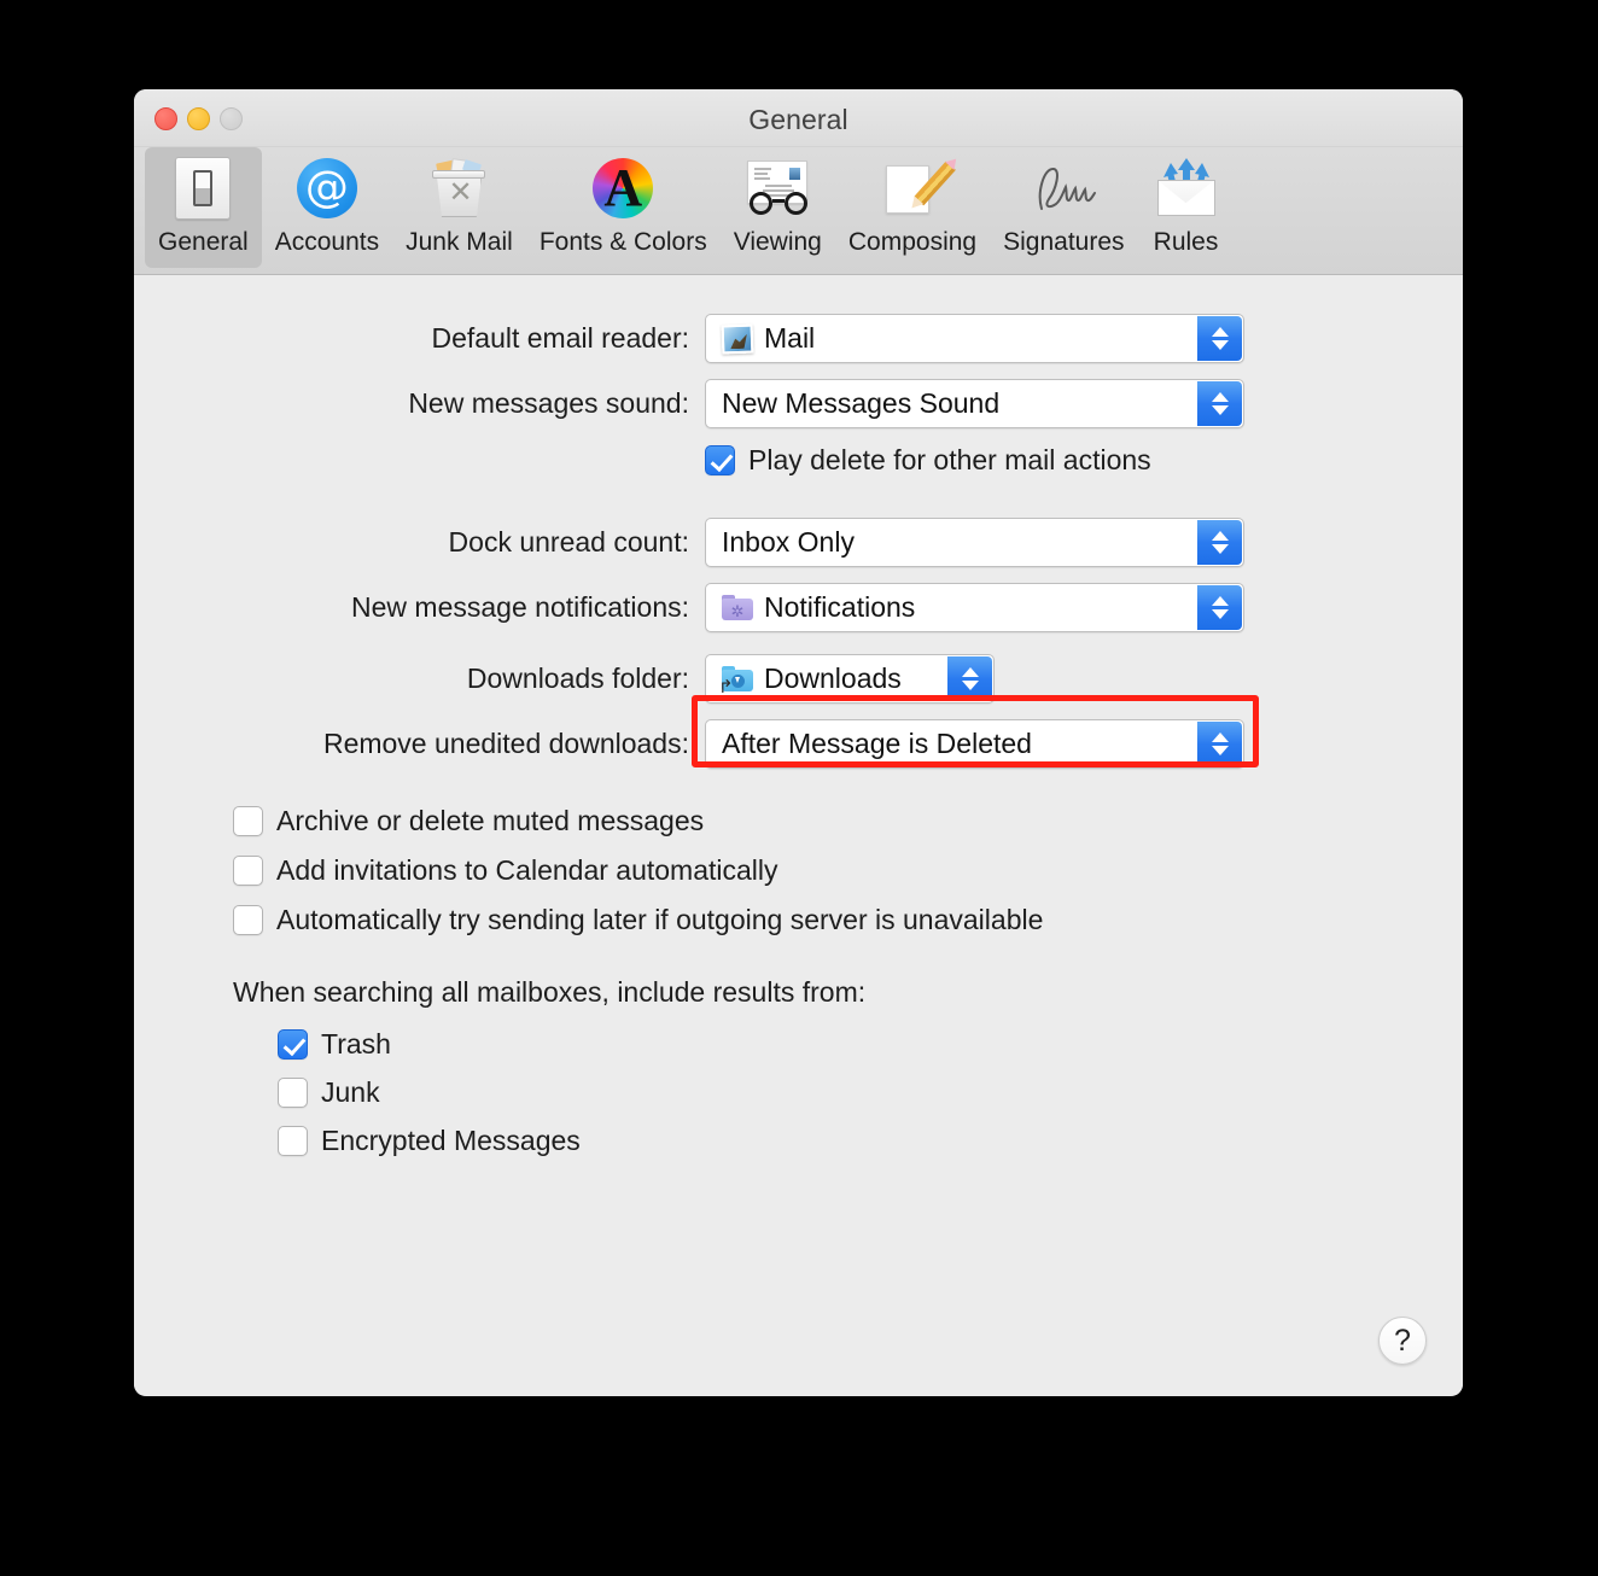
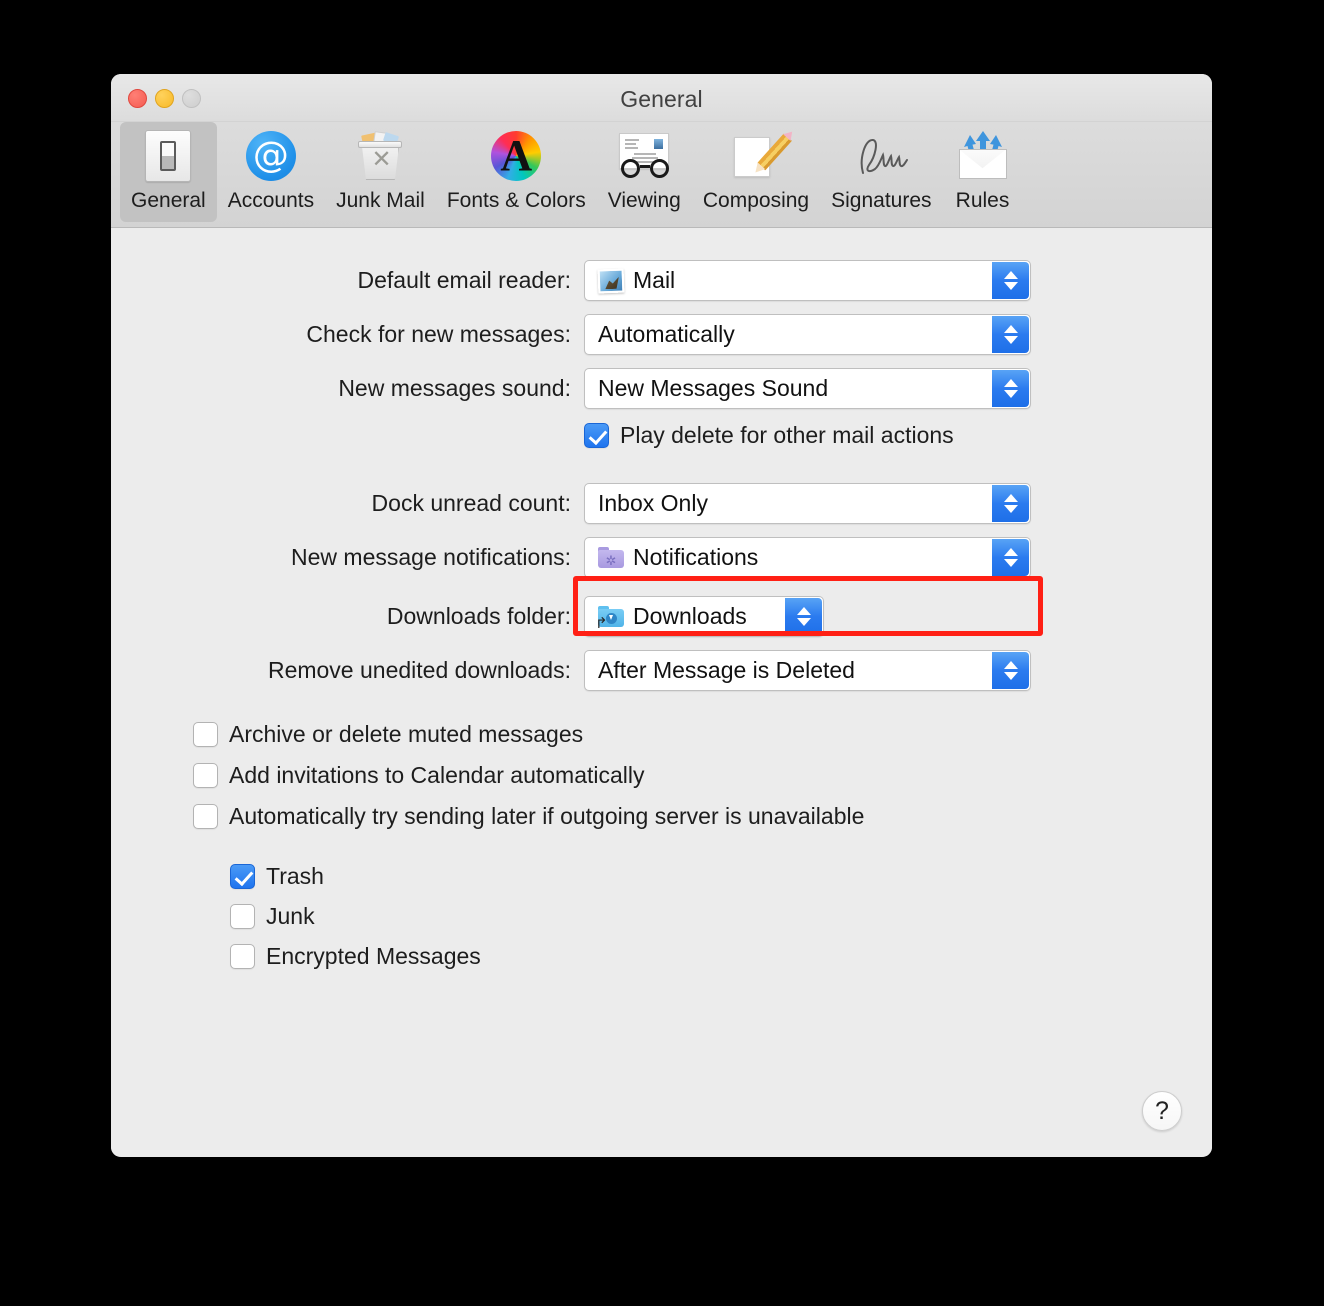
  General
  General
  @
  Accounts
  ✕
  Junk Mail
  A
  Fonts & Colors
  Viewing
  Composing
  Signatures
  Rules
  Default email reader:
  Mail
+ Check for new messages:
+ Automatically
  New messages sound:
  New Messages Sound
  Play delete for other mail actions
  Dock unread count:
  Inbox Only
  New message notifications:
  ✲
  Notifications
  Downloads folder:
  Downloads
  Remove unedited downloads:
  After Message is Deleted
  Archive or delete muted messages
  Add invitations to Calendar automatically
  Automatically try sending later if outgoing server is unavailable
- When searching all mailboxes, include results from:
  Trash
  Junk
  Encrypted Messages
  ?
